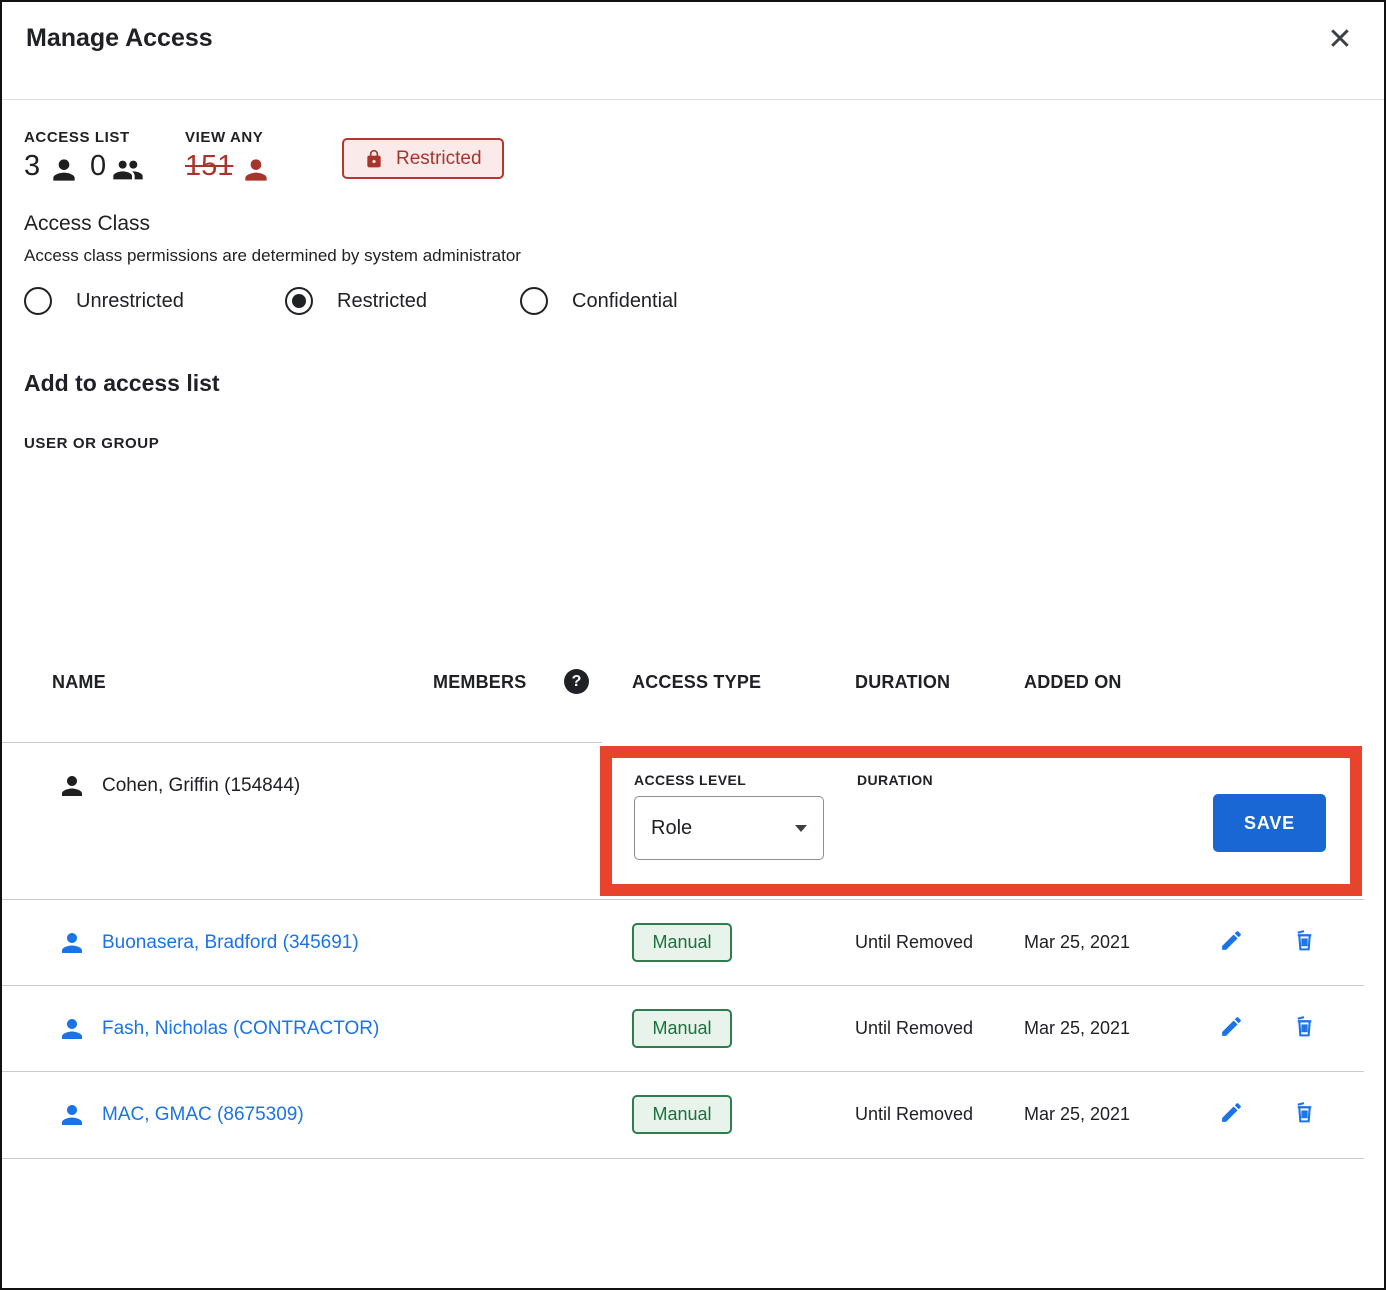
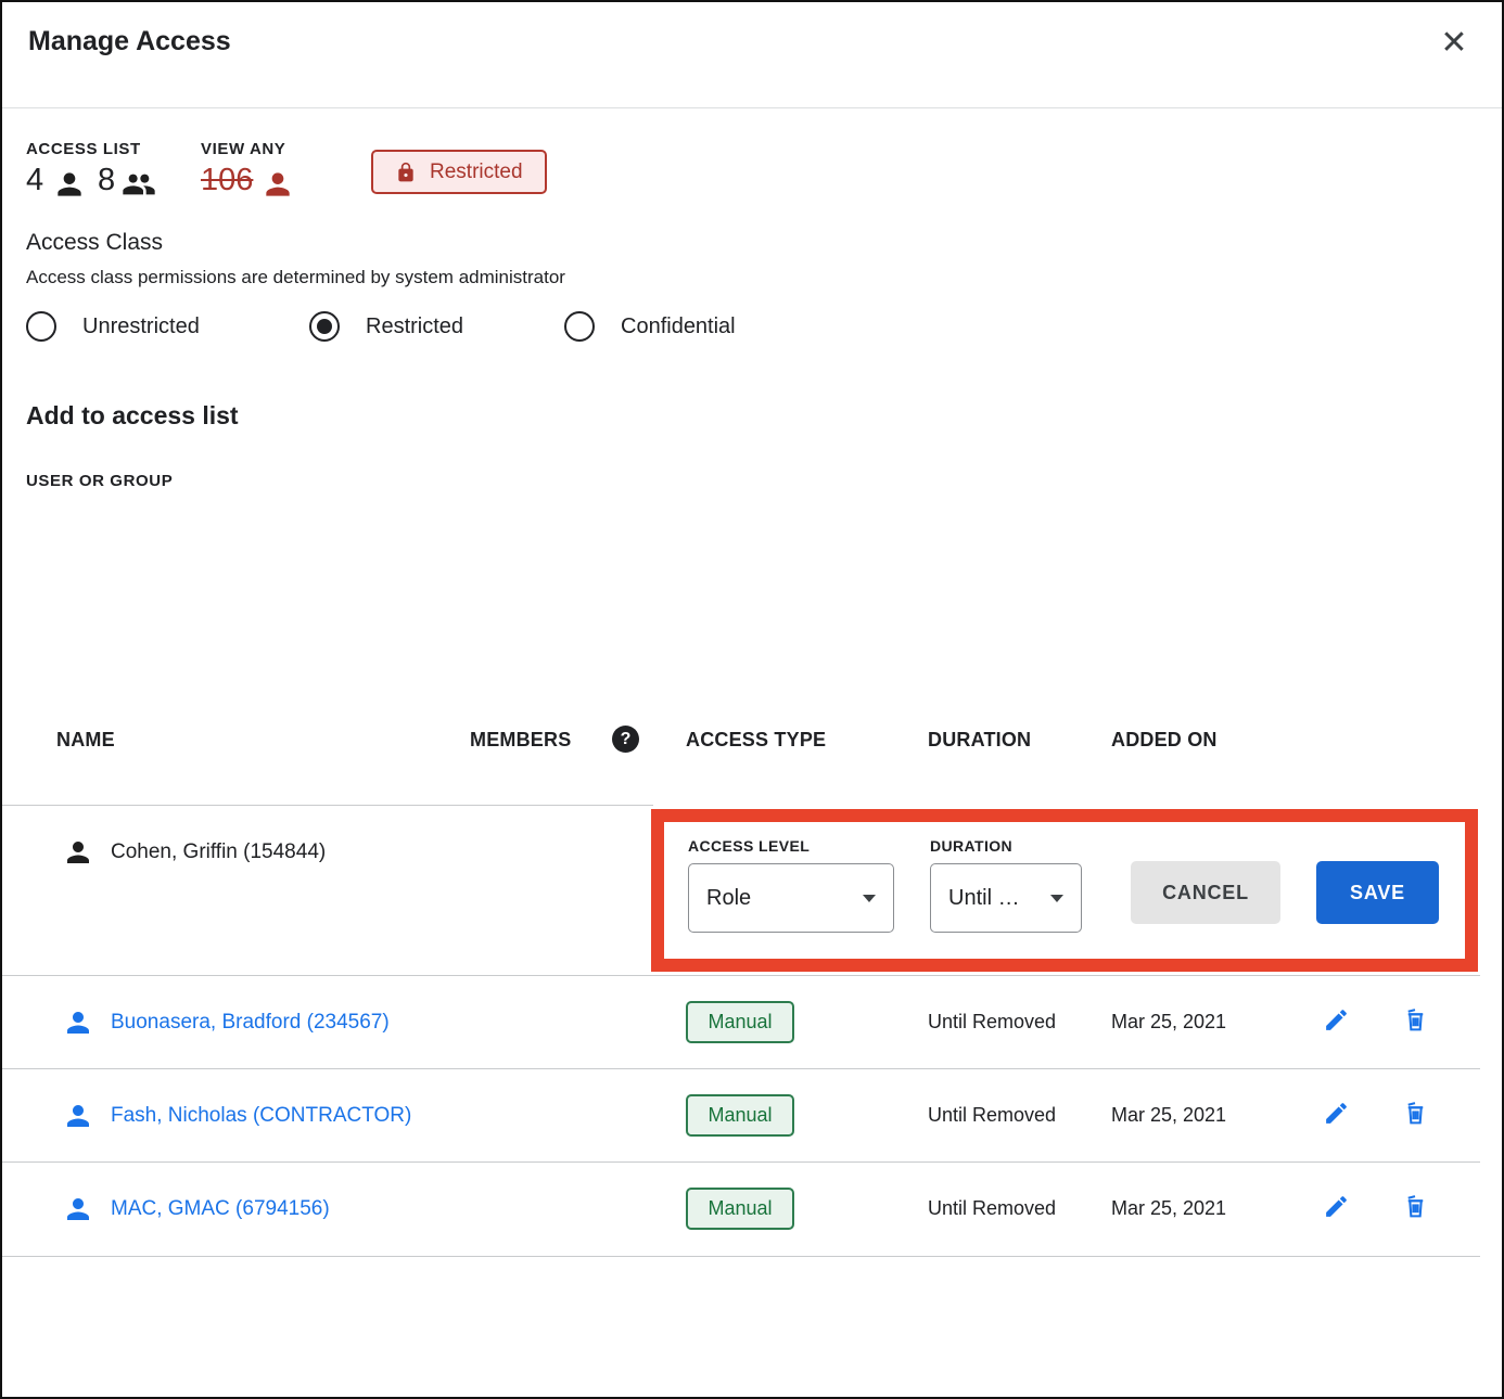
  Manage Access
  ✕
  ACCESS LIST
- 3
+ 4
- 0
+ 8
  VIEW ANY
- 151
+ 106
  Restricted
  Access Class
  Access class permissions are determined by system administrator
  Unrestricted
  Restricted
  Confidential
  Add to access list
  USER OR GROUP
  NAME
  MEMBERS
  ?
  ACCESS TYPE
  DURATION
  ADDED ON
  Cohen, Griffin (154844)
  ACCESS LEVEL
  Role
  DURATION
+ Until …
+ CANCEL
  SAVE
- Buonasera, Bradford (345691)
+ Buonasera, Bradford (234567)
  Manual
  Until Removed
  Mar 25, 2021
  Fash, Nicholas (CONTRACTOR)
  Manual
  Until Removed
  Mar 25, 2021
- MAC, GMAC (8675309)
+ MAC, GMAC (6794156)
  Manual
  Until Removed
  Mar 25, 2021
